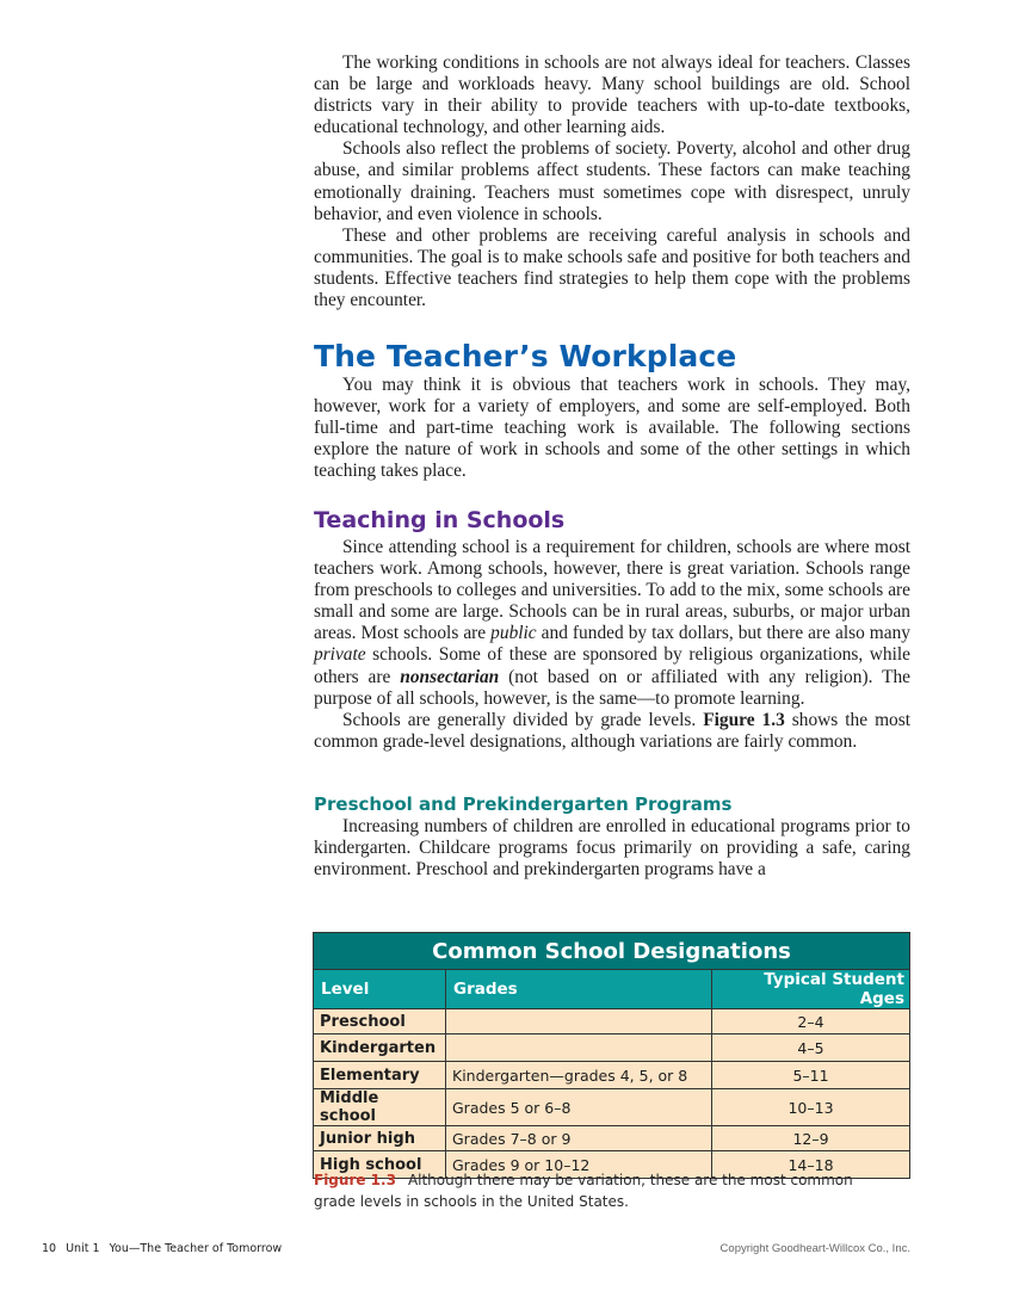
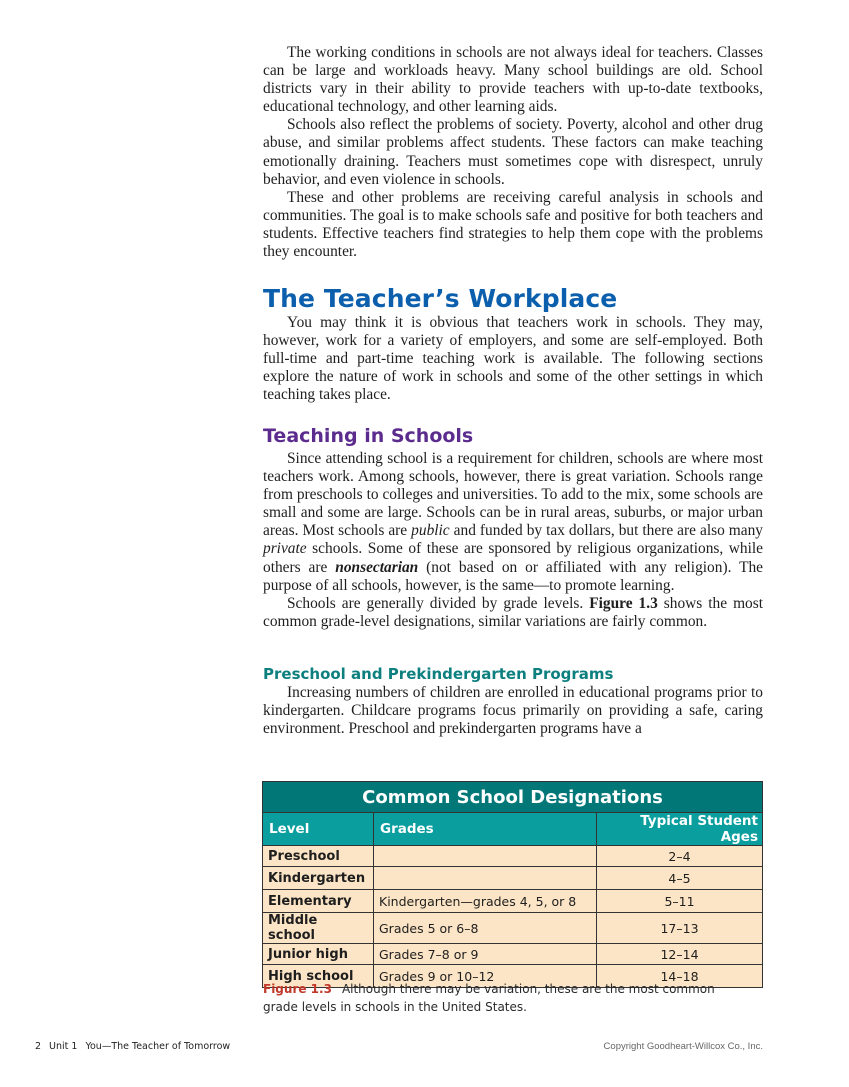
  The working conditions in schools are not always ideal for teachers. Classes can be large and workloads heavy. Many school buildings are old. School districts vary in their ability to provide teachers with up-to-date textbooks, educational technology, and other learning aids.
  Schools also reflect the problems of society. Poverty, alcohol and other drug abuse, and similar problems affect students. These factors can make teaching emotionally draining. Teachers must sometimes cope with disre­spect, unruly behavior, and even violence in schools.
  These and other problems are receiving careful analysis in schools and communities. The goal is to make schools safe and positive for both teach­ers and students. Effective teachers find strategies to help them cope with the problems they encounter.
  The Teacher’s Workplace
  You may think it is obvious that teachers work in schools. They may, however, work for a variety of employers, and some are self-employed. Both full-time and part-time teaching work is available. The following sections explore the nature of work in schools and some of the other settings in which teaching takes place.
  Teaching in Schools
  Since attending school is a requirement for children, schools are where most teachers work. Among schools, however, there is great variation. Schools range from preschools to colleges and universities. To add to the mix, some schools are small and some are large. Schools can be in rural areas, suburbs, or major urban areas. Most schools are public and funded by tax dollars, but there are also many private schools. Some of these are spon­sored by religious organizations, while others are nonsectarian (not based on or affiliated with any religion). The purpose of all schools, however, is the same—to promote learning.
- Schools are generally divided by grade levels. Figure 1.3 shows the most common grade-level designations, although variations are fairly common.
+ Schools are generally divided by grade levels. Figure 1.3 shows the most common grade-level designations, similar variations are fairly common.
  Preschool and Prekindergarten Programs
  Increasing numbers of children are enrolled in educational programs prior to kindergarten. Childcare programs focus primarily on providing a safe, caring environment. Preschool and prekindergarten programs have a
  Common School Designations
  Level	Grades	Typical Student Ages
  Preschool		2–4
  Kindergarten		4–5
  Elementary	Kindergarten—grades 4, 5, or 8	5–11
- Middle school	Grades 5 or 6–8	10–13
+ Middle school	Grades 5 or 6–8	17–13
- Junior high	Grades 7–8 or 9	12–9
+ Junior high	Grades 7–8 or 9	12–14
  High school	Grades 9 or 10–12	14–18
  Figure 1.3 Although there may be variation, these are the most common grade levels in schools in the United States.
- 10 Unit 1 You—The Teacher of Tomorrow
+ 2 Unit 1 You—The Teacher of Tomorrow
  Copyright Goodheart-Willcox Co., Inc.
